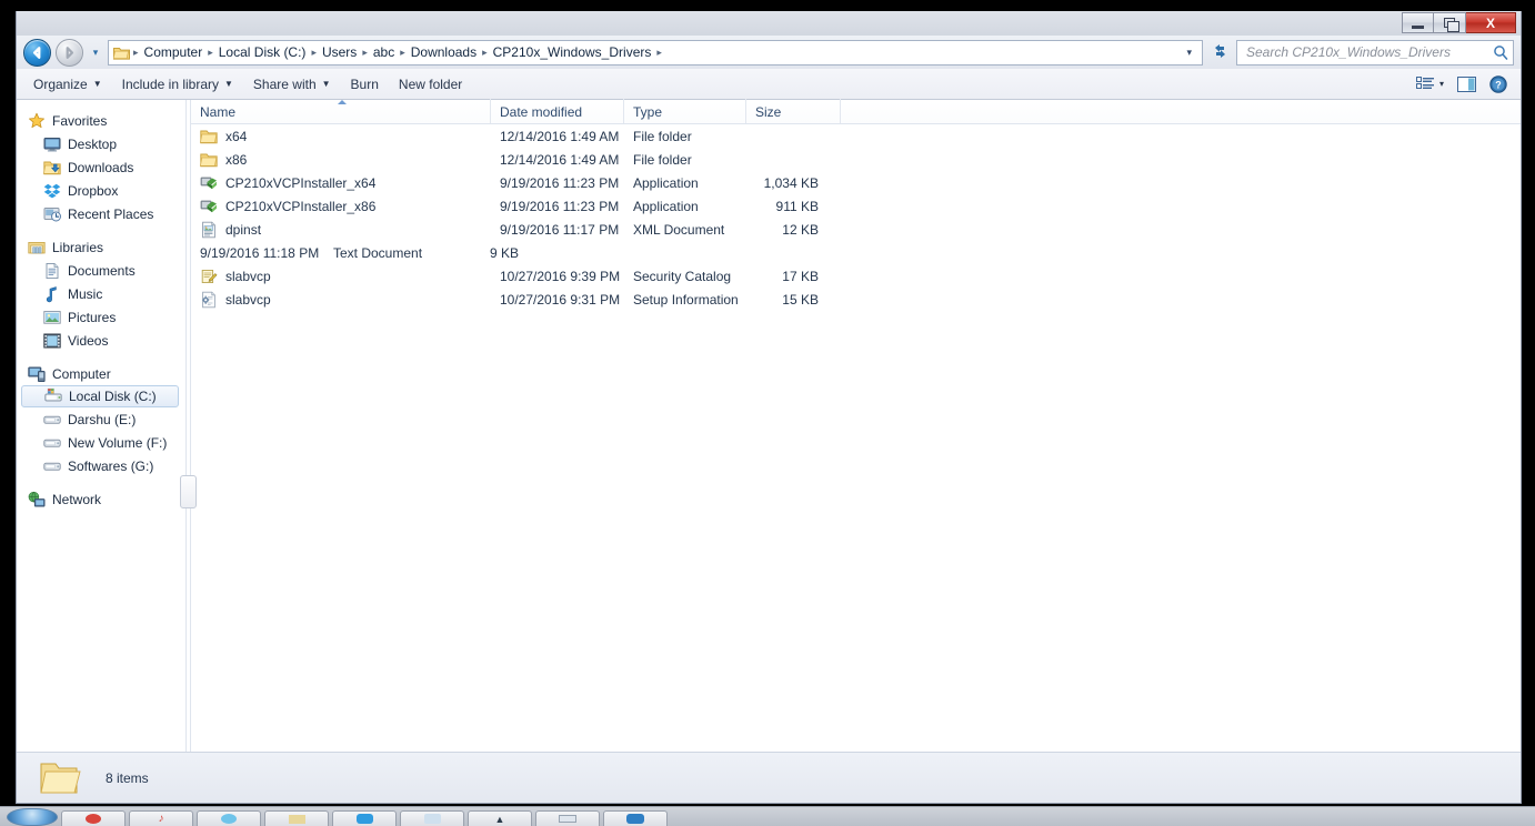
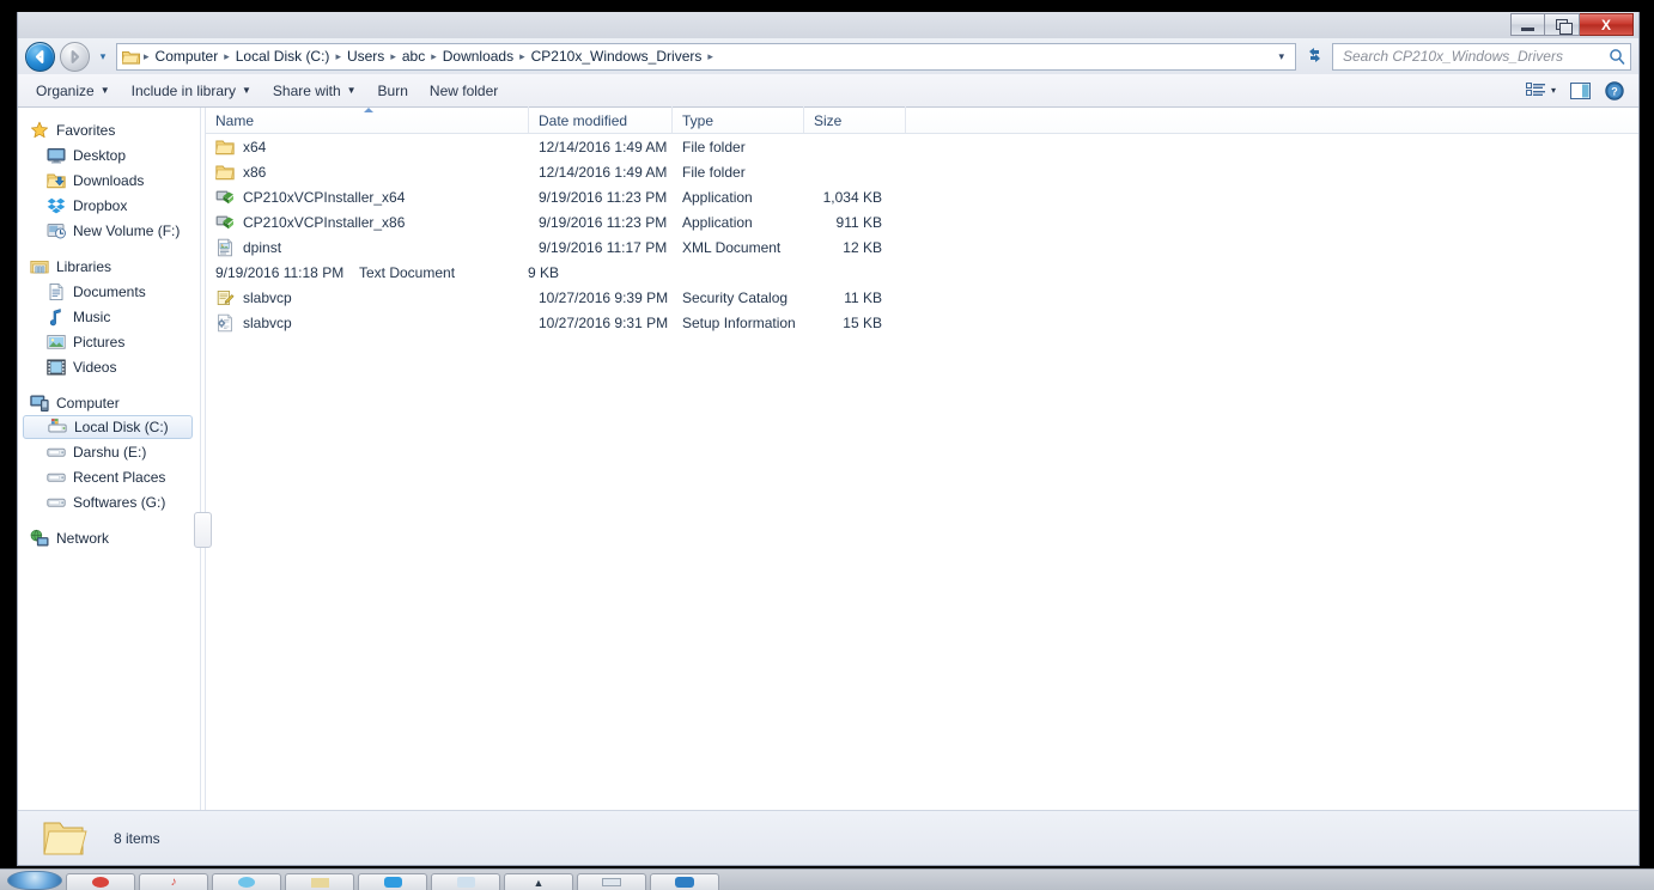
  X
  ▾
  ▸
  Computer
  ▸
  Local Disk (C:)
  ▸
  Users
  ▸
  abc
  ▸
  Downloads
  ▸
  CP210x_Windows_Drivers
  ▸
  ▾
  Search CP210x_Windows_Drivers
  Organize
  ▼
  Include in library
  ▼
  Share with
  ▼
  Burn
  New folder
  ▾
  ?
  Favorites
  Desktop
  Downloads
  Dropbox
- Recent Places
+ New Volume (F:)
  Libraries
  Documents
  Music
  Pictures
  Videos
  Computer
  Local Disk (C:)
  Darshu (E:)
- New Volume (F:)
+ Recent Places
  Softwares (G:)
  Network
  Name
  Date modified
  Type
  Size
  x64
  12/14/2016 1:49 AM
  File folder
  x86
  12/14/2016 1:49 AM
  File folder
  CP210xVCPInstaller_x64
  9/19/2016 11:23 PM
  Application
  1,034 KB
  CP210xVCPInstaller_x86
  9/19/2016 11:23 PM
  Application
  911 KB
  dpinst
  9/19/2016 11:17 PM
  XML Document
  12 KB
  9/19/2016 11:18 PM
  Text Document
  9 KB
  slabvcp
  10/27/2016 9:39 PM
  Security Catalog
- 17 KB
+ 11 KB
  slabvcp
  10/27/2016 9:31 PM
  Setup Information
  15 KB
  8 items
  ♪
  ▲
